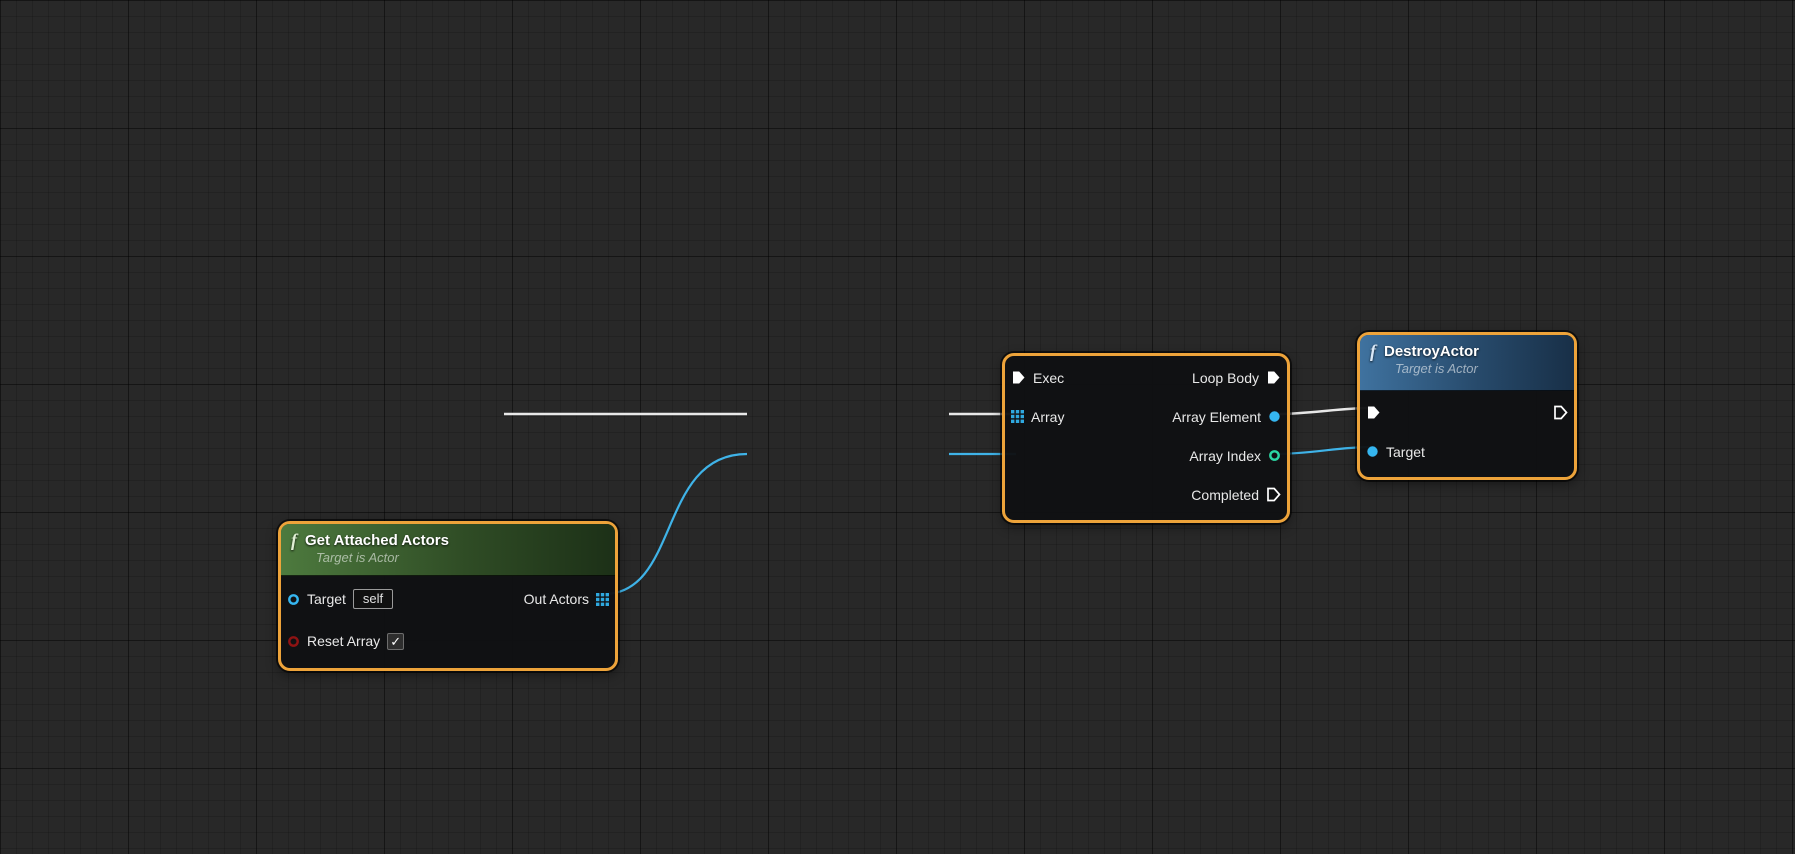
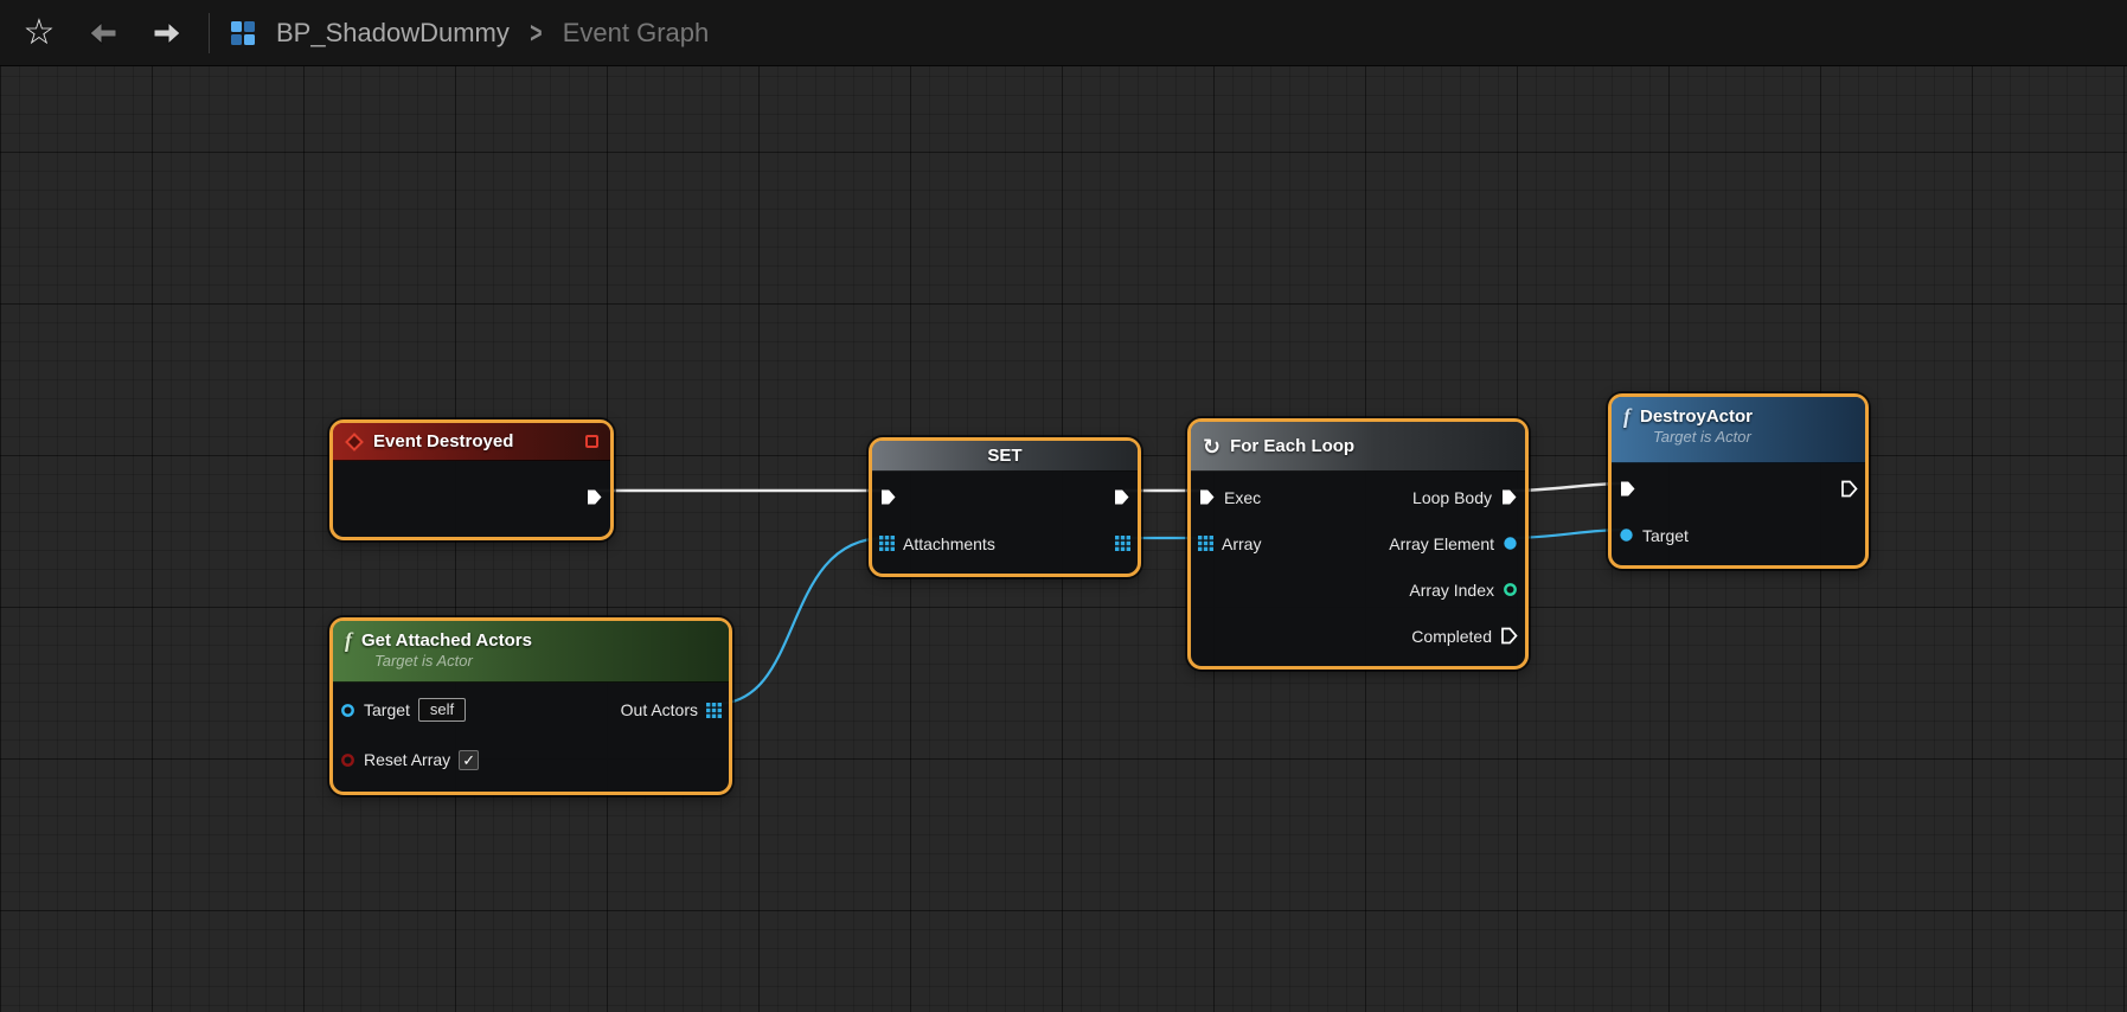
+ ☆
+ BP_ShadowDummy
+ >
+ Event Graph
+ Event Destroyed
+ SET
+ Attachments
+ ↻
+ For Each Loop
  Exec
  Loop Body
  Array
  Array Element
  Array Index
  Completed
  f
  DestroyActor
  Target is Actor
  Target
  f
  Get Attached Actors
  Target is Actor
  Target
  self
  Out Actors
  Reset Array
  ✓
